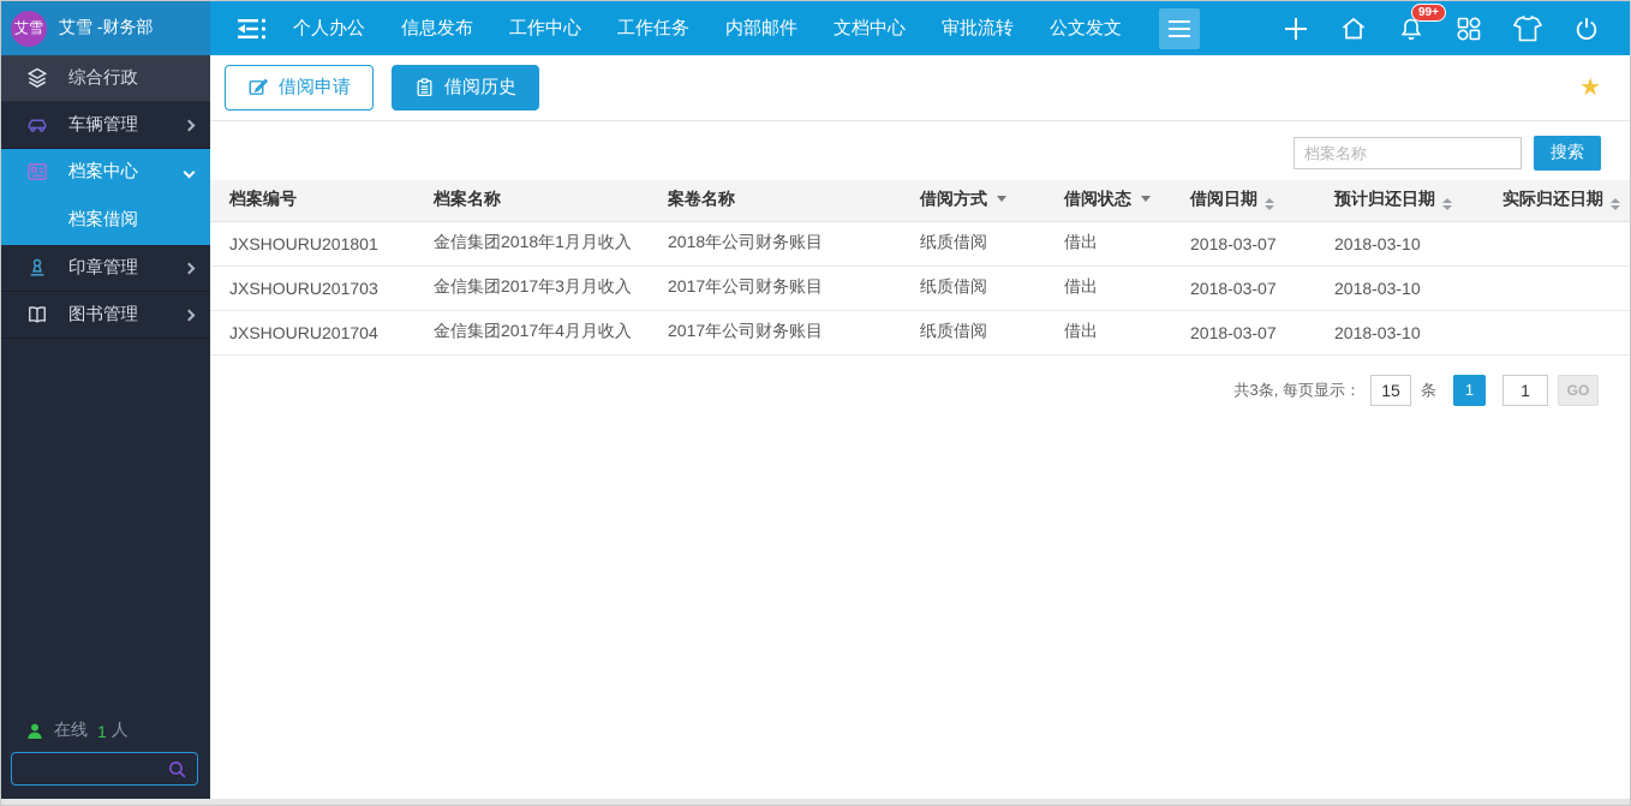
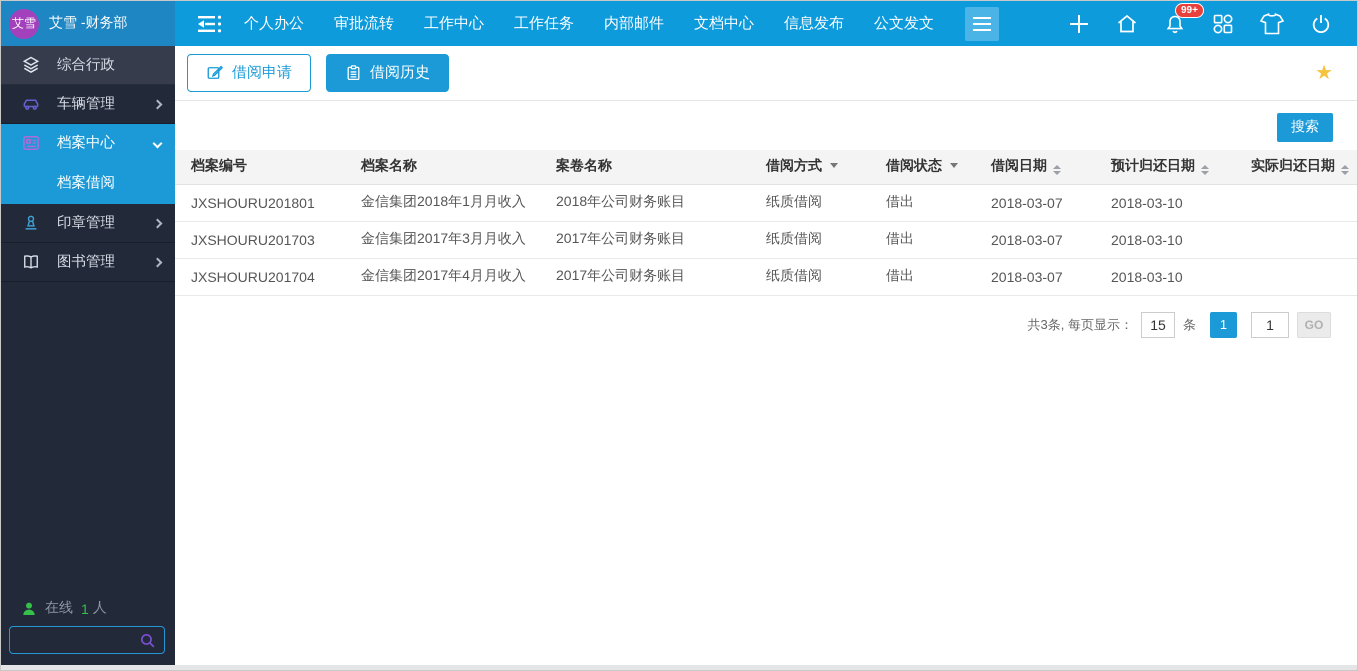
  艾雪
  艾雪 -财务部
  个人办公
- 信息发布
+ 审批流转
  工作中心
  工作任务
  内部邮件
  文档中心
- 审批流转
+ 信息发布
  公文发文
  99+
  综合行政
  车辆管理
  档案中心
  档案借阅
  印章管理
  图书管理
  在线
  1
  人
  借阅申请
  借阅历史
  ★
- 档案名称
  搜索
  档案编号	档案名称	案卷名称	借阅方式	借阅状态	借阅日期	预计归还日期	实际归还日期
  JXSHOURU201801	金信集团2018年1月月收入	2018年公司财务账目	纸质借阅	借出	2018-03-07	2018-03-10
  JXSHOURU201703	金信集团2017年3月月收入	2017年公司财务账目	纸质借阅	借出	2018-03-07	2018-03-10
  JXSHOURU201704	金信集团2017年4月月收入	2017年公司财务账目	纸质借阅	借出	2018-03-07	2018-03-10
  共3条, 每页显示：
  15
  条
  1
  1
  GO
